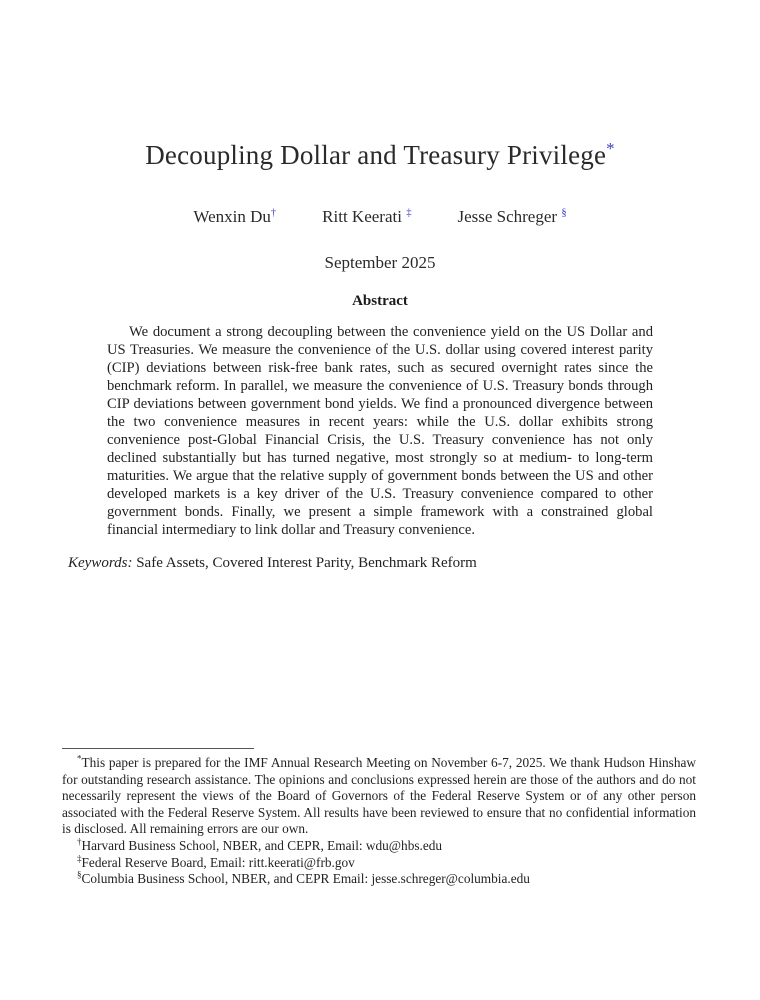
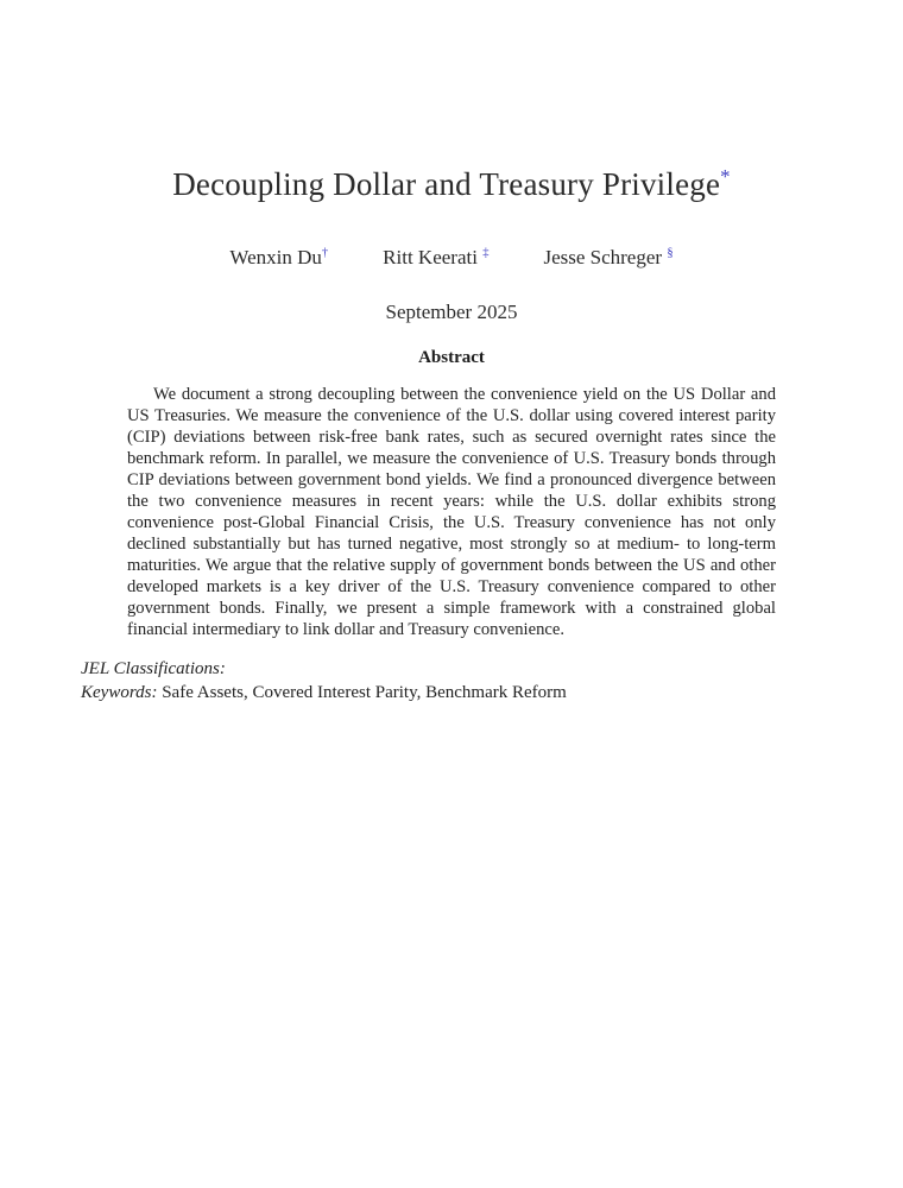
  Decoupling Dollar and Treasury Privilege*
  Wenxin Du†
  Ritt Keerati ‡
  Jesse Schreger §
  September 2025
  Abstract
  We document a strong decoupling between the convenience yield on the US Dollar and US Treasuries. We measure the convenience of the U.S. dollar using covered interest parity (CIP) deviations between risk-free bank rates, such as secured overnight rates since the benchmark reform. In parallel, we measure the convenience of U.S. Treasury bonds through CIP deviations between government bond yields. We find a pronounced divergence between the two convenience measures in recent years: while the U.S. dollar exhibits strong convenience post-Global Financial Crisis, the U.S. Treasury convenience has not only declined substantially but has turned negative, most strongly so at medium- to long-term maturities. We argue that the relative supply of government bonds between the US and other developed markets is a key driver of the U.S. Treasury convenience compared to other government bonds. Finally, we present a simple framework with a constrained global financial intermediary to link dollar and Treasury convenience.
+ JEL Classifications:
  Keywords: Safe Assets, Covered Interest Parity, Benchmark Reform
- *This paper is prepared for the IMF Annual Research Meeting on November 6-7, 2025. We thank Hudson Hinshaw for outstanding research assistance. The opinions and conclusions expressed herein are those of the authors and do not necessarily represent the views of the Board of Governors of the Federal Reserve System or of any other person associated with the Federal Reserve System. All results have been reviewed to ensure that no confidential information is disclosed. All remaining errors are our own.
- †Harvard Business School, NBER, and CEPR, Email: wdu@hbs.edu
- ‡Federal Reserve Board, Email: ritt.keerati@frb.gov
- §Columbia Business School, NBER, and CEPR Email: jesse.schreger@columbia.edu
